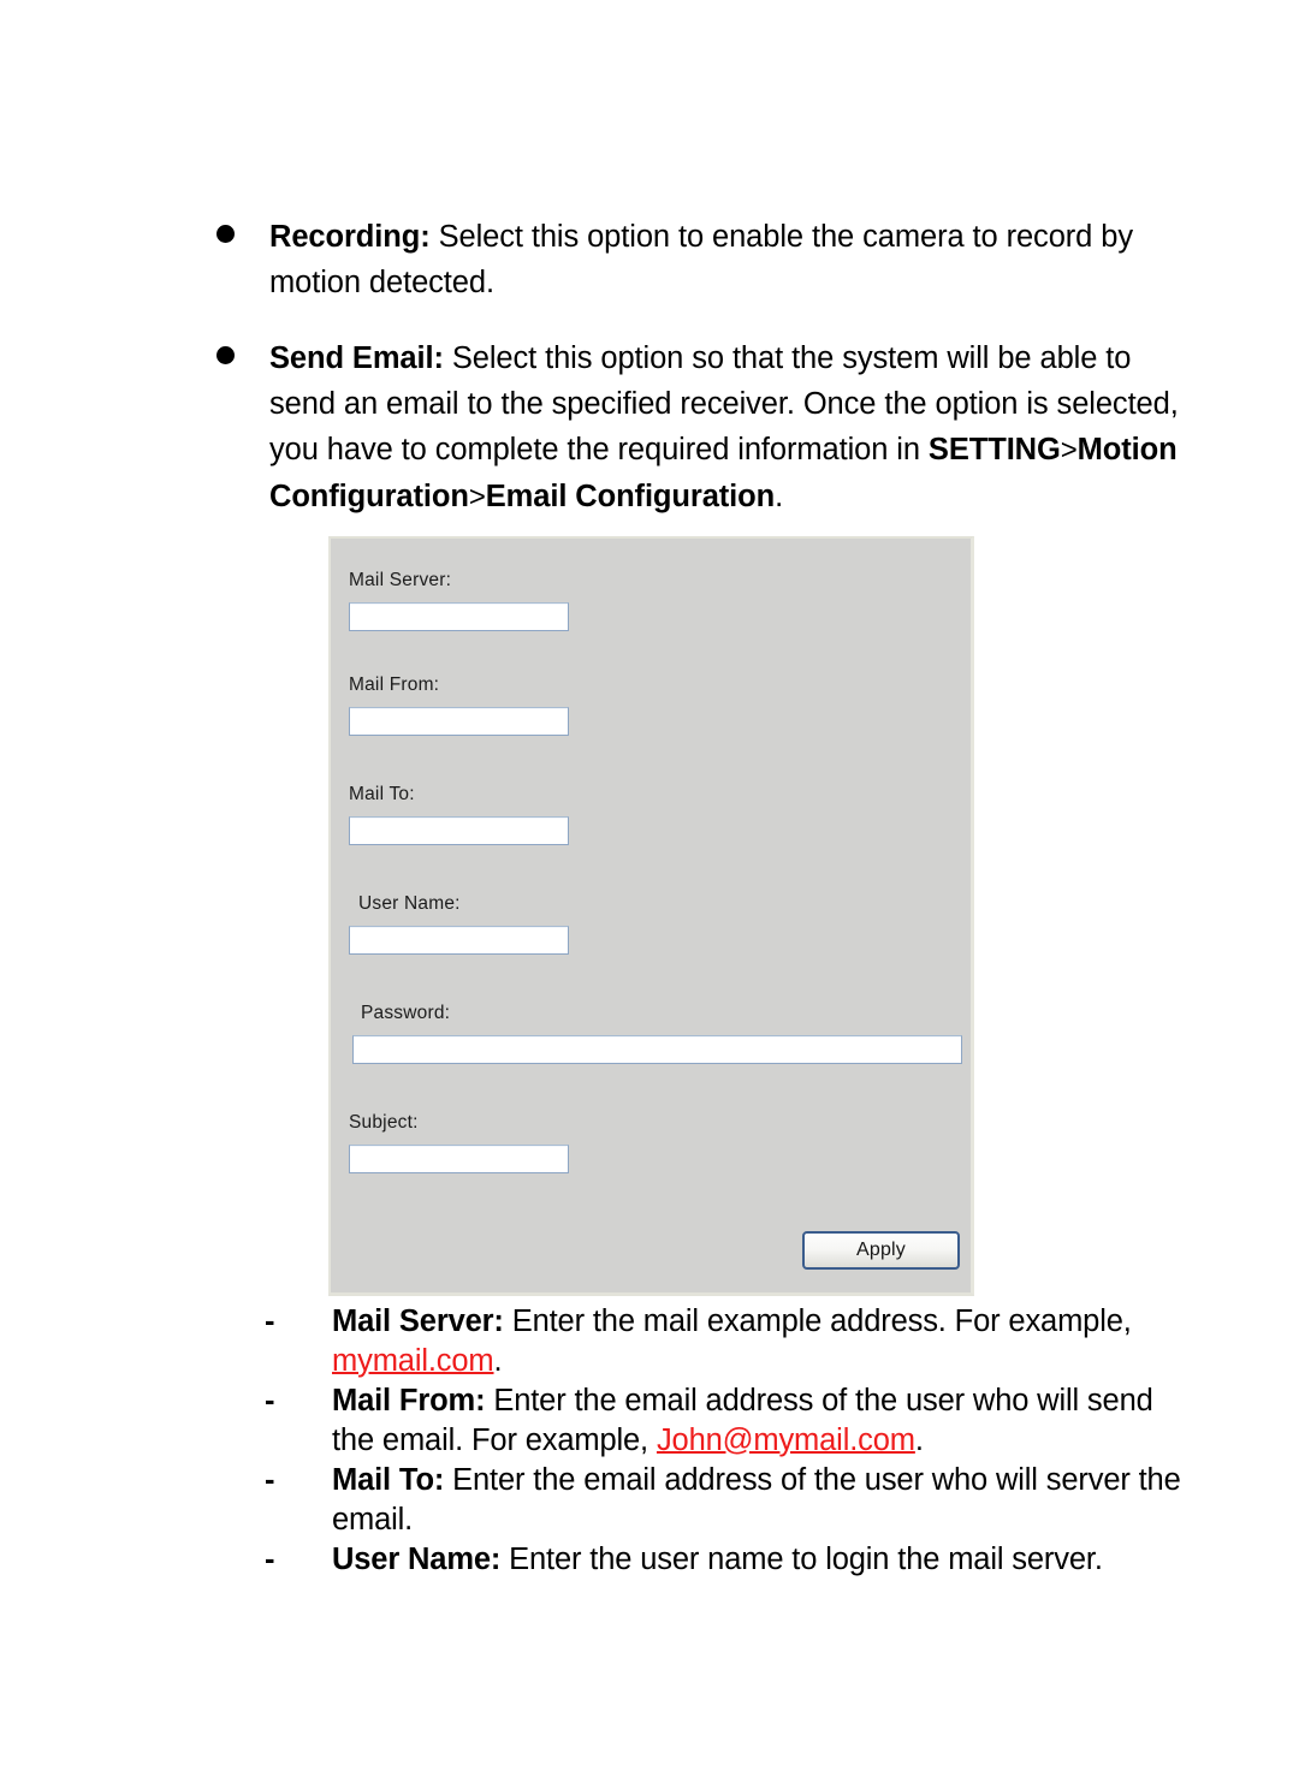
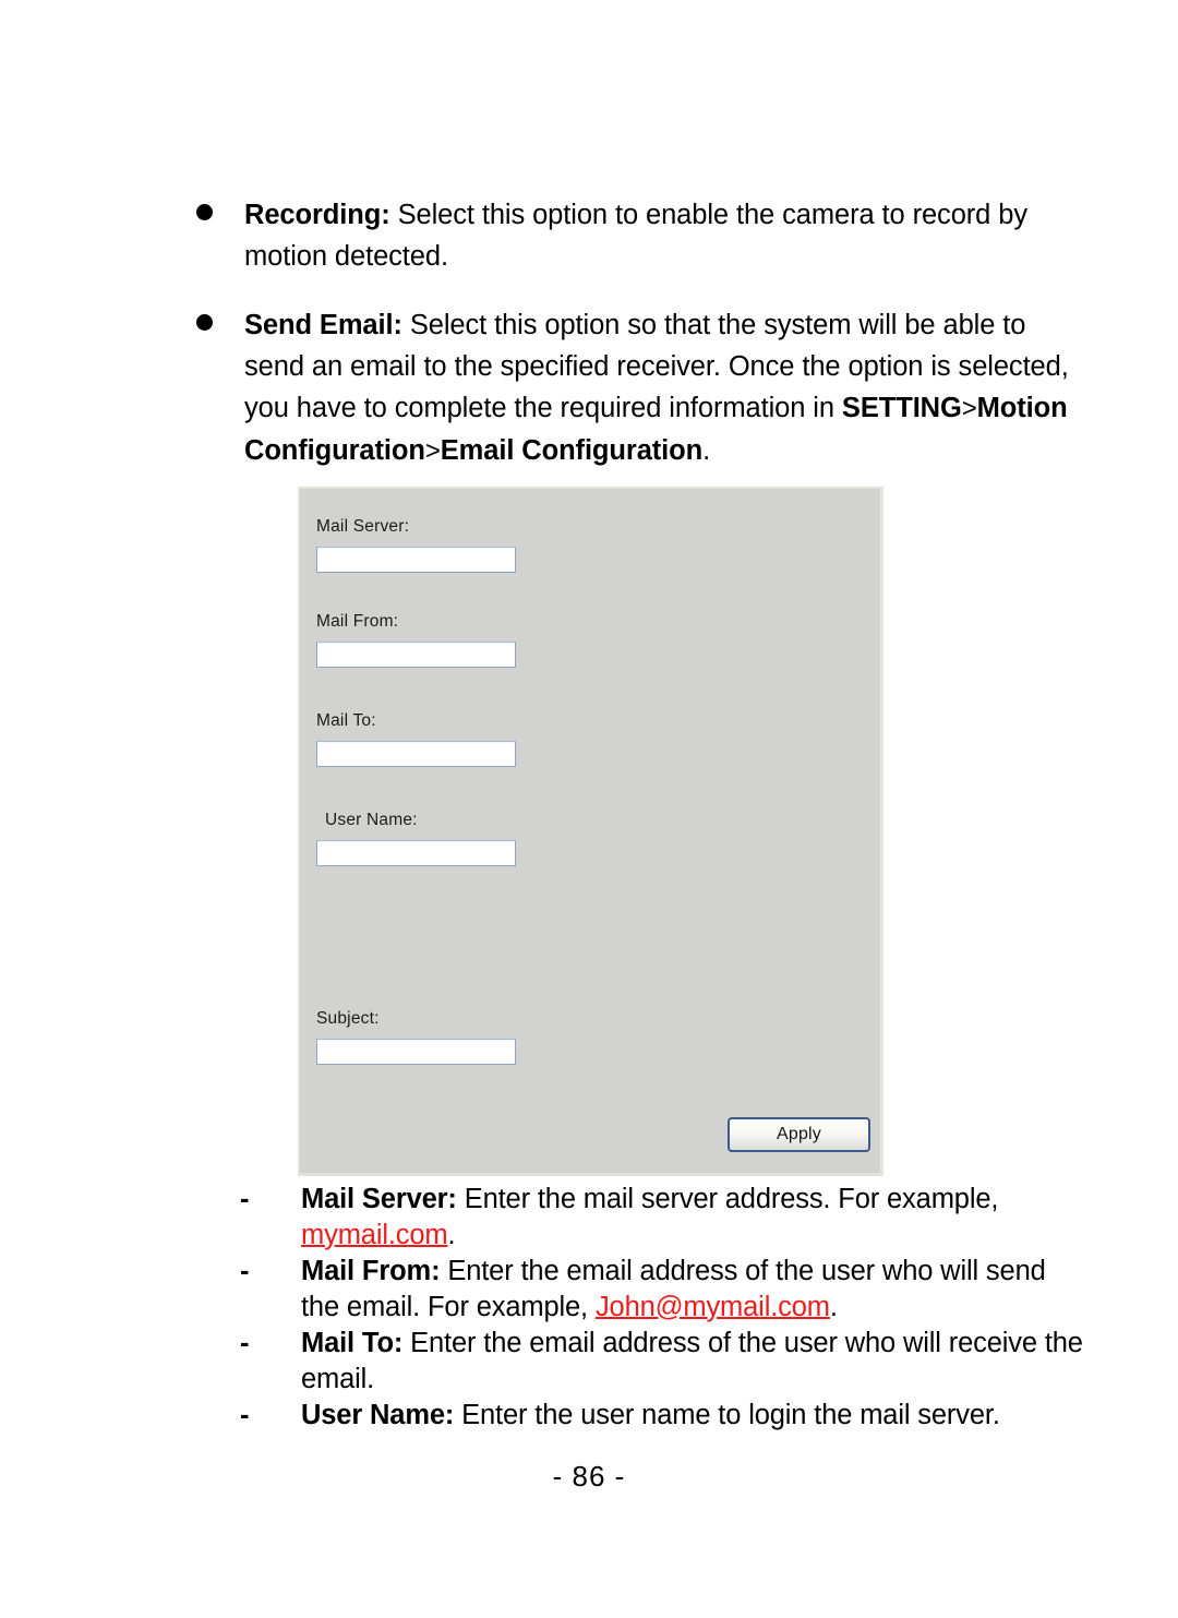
  Recording: Select this option to enable the camera to record by motion detected.
  Send Email: Select this option so that the system will be able to send an email to the specified receiver. Once the option is selected, you have to complete the required information in SETTING>Motion Configuration>Email Configuration.
  Mail Server:
  Mail From:
  Mail To:
  User Name:
- Password:
  Subject:
  Apply
  -
- Mail Server: Enter the mail example address. For example, mymail.com.
+ Mail Server: Enter the mail server address. For example, mymail.com.
  -
  Mail From: Enter the email address of the user who will send the email. For example, John@mymail.com.
  -
- Mail To: Enter the email address of the user who will server the email.
+ Mail To: Enter the email address of the user who will receive the email.
  -
  User Name: Enter the user name to login the mail server.
+ - 86 -
